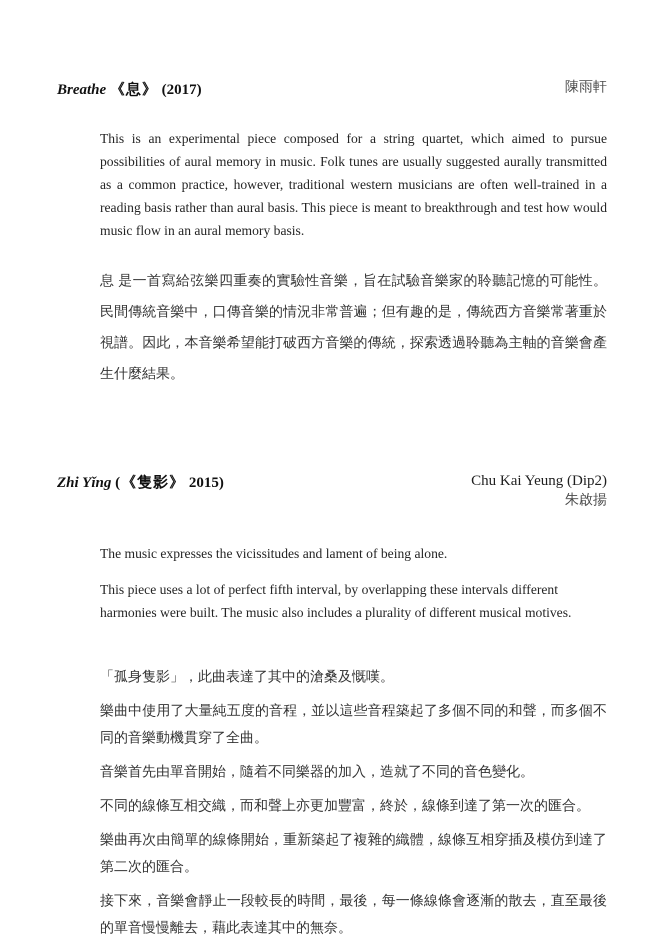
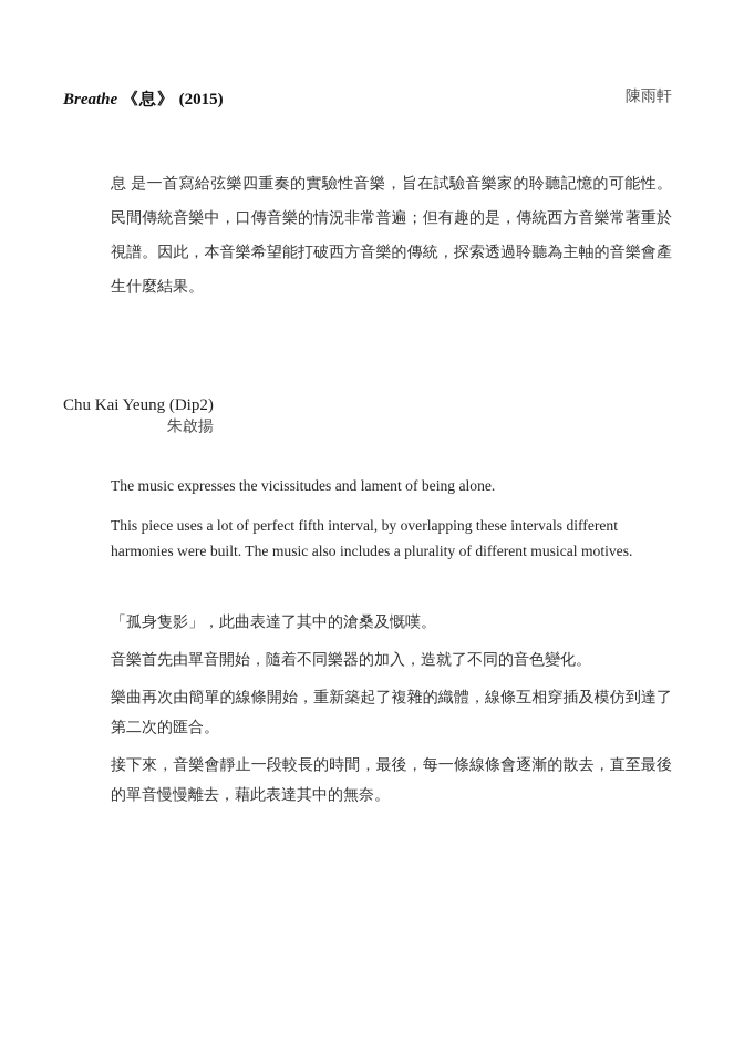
- Breathe 《息》 (2017)
+ Breathe 《息》 (2015)
  陳雨軒
- This is an experimental piece composed for a string quartet, which aimed to pursue possibilities of aural memory in music. Folk tunes are usually suggested aurally transmitted as a common practice, however, traditional western musicians are often well-trained in a reading basis rather than aural basis. This piece is meant to breakthrough and test how would music flow in an aural memory basis.
  息 是一首寫給弦樂四重奏的實驗性音樂，旨在試驗音樂家的聆聽記憶的可能性。民間傳統音樂中，口傳音樂的情況非常普遍；但有趣的是，傳統西方音樂常著重於視譜。因此，本音樂希望能打破西方音樂的傳統，探索透過聆聽為主軸的音樂會產生什麼結果。
- Zhi Yǐng (《隻影》 2015)
  Chu Kai Yeung (Dip2)
  朱啟揚
  The music expresses the vicissitudes and lament of being alone.
  This piece uses a lot of perfect fifth interval, by overlapping these intervals different harmonies were built. The music also includes a plurality of different musical motives.
  「孤身隻影」，此曲表達了其中的滄桑及慨嘆。
- 樂曲中使用了大量純五度的音程，並以這些音程築起了多個不同的和聲，而多個不同的音樂動機貫穿了全曲。
  音樂首先由單音開始，隨着不同樂器的加入，造就了不同的音色變化。
- 不同的線條互相交織，而和聲上亦更加豐富，終於，線條到達了第一次的匯合。
  樂曲再次由簡單的線條開始，重新築起了複雜的織體，線條互相穿插及模仿到達了第二次的匯合。
  接下來，音樂會靜止一段較長的時間，最後，每一條線條會逐漸的散去，直至最後的單音慢慢離去，藉此表達其中的無奈。
